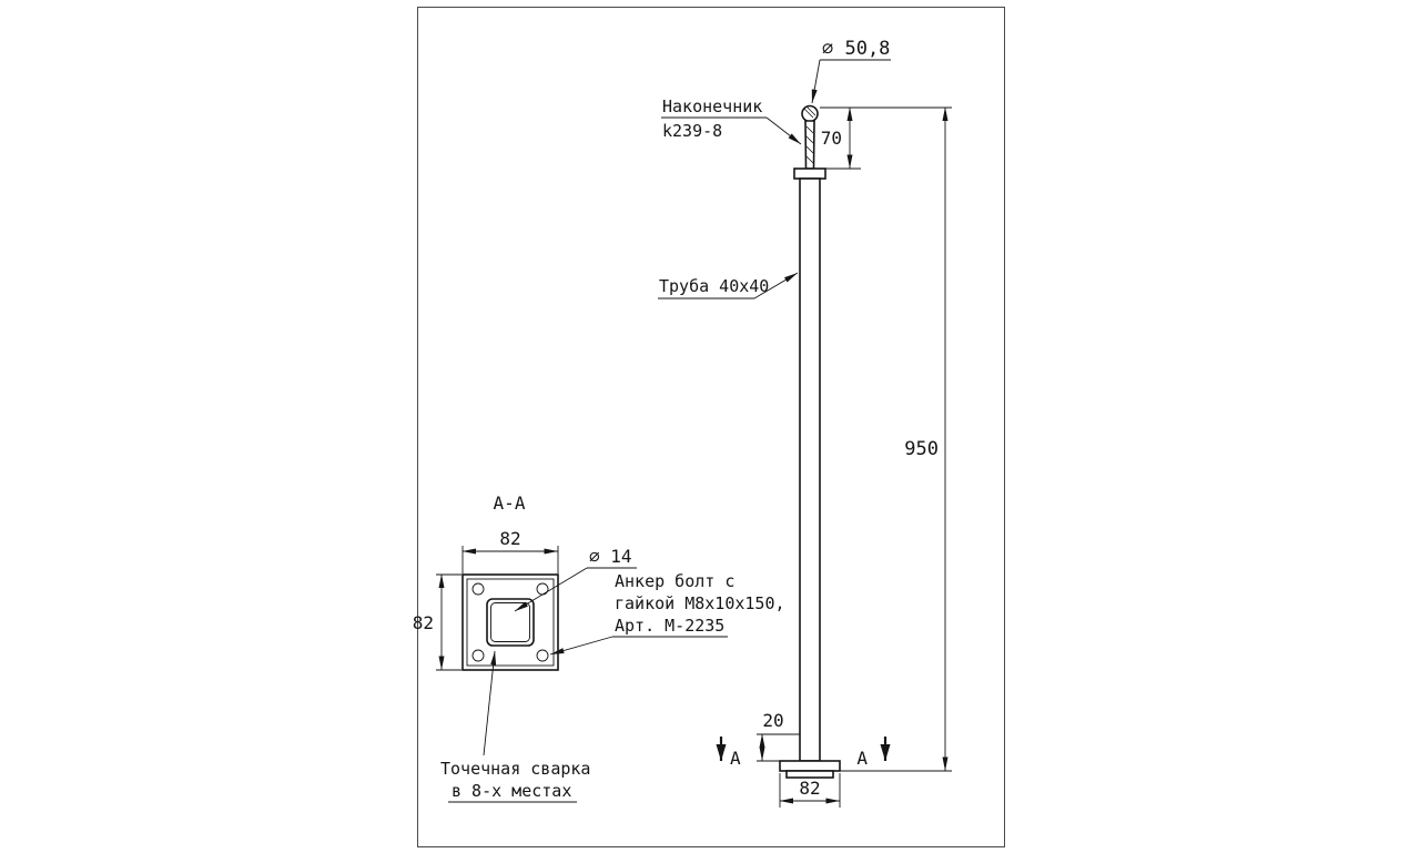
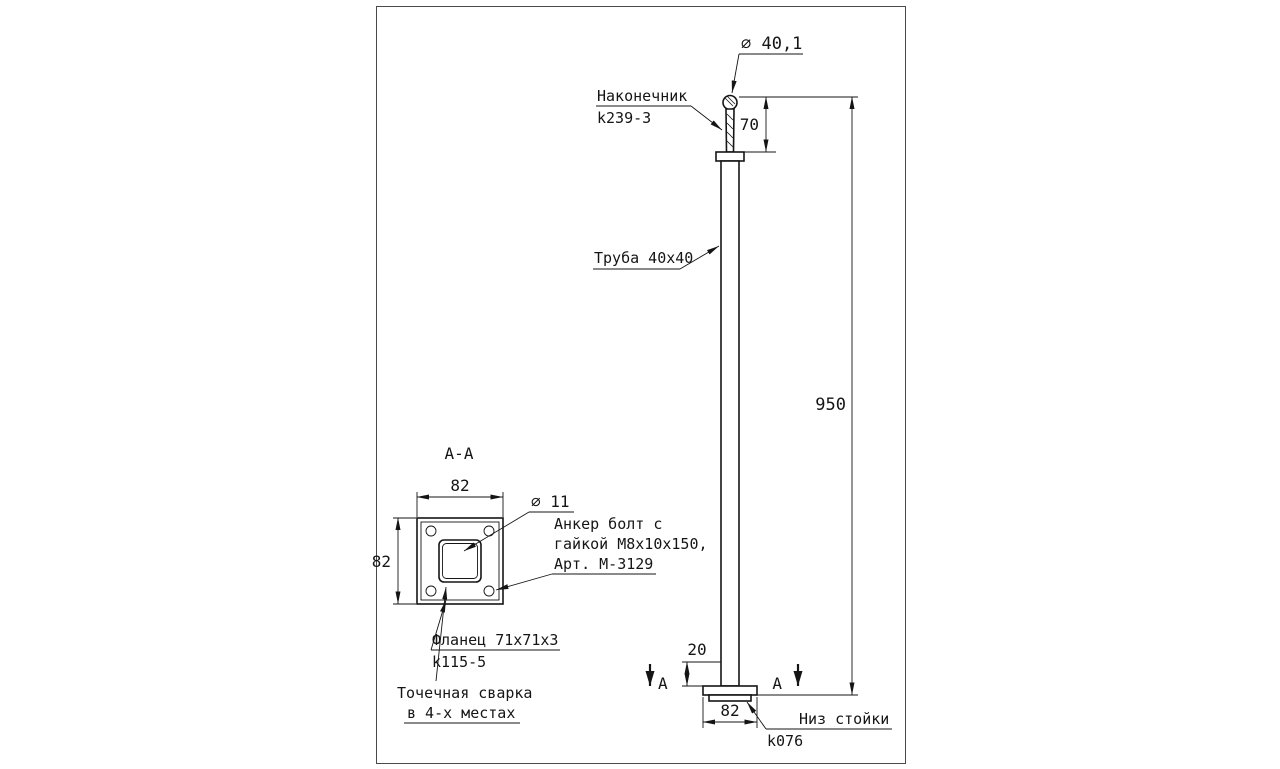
  950
  70
  20
  82
  А
  А
- ∅ 50,8
+ ∅ 40,1
  Наконечник
- k239-8
+ k239-3
  Труба 40х40
+ Низ стойки
+ k076
  А-А
  82
  82
- ∅ 14
+ ∅ 11
  Анкер болт с
  гайкой М8х10х150,
- Арт. М-2235
+ Арт. М-3129
+ Фланец 71х71х3
+ k115-5
  Точечная сварка
- в 8-х местах
+ в 4-х местах
